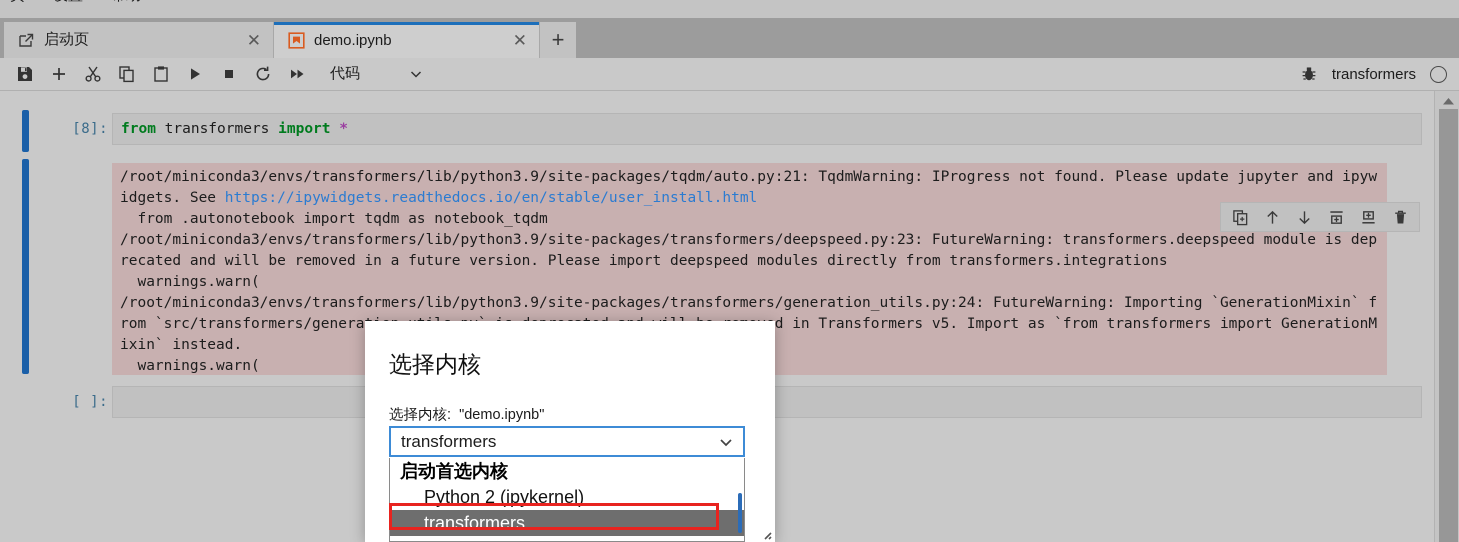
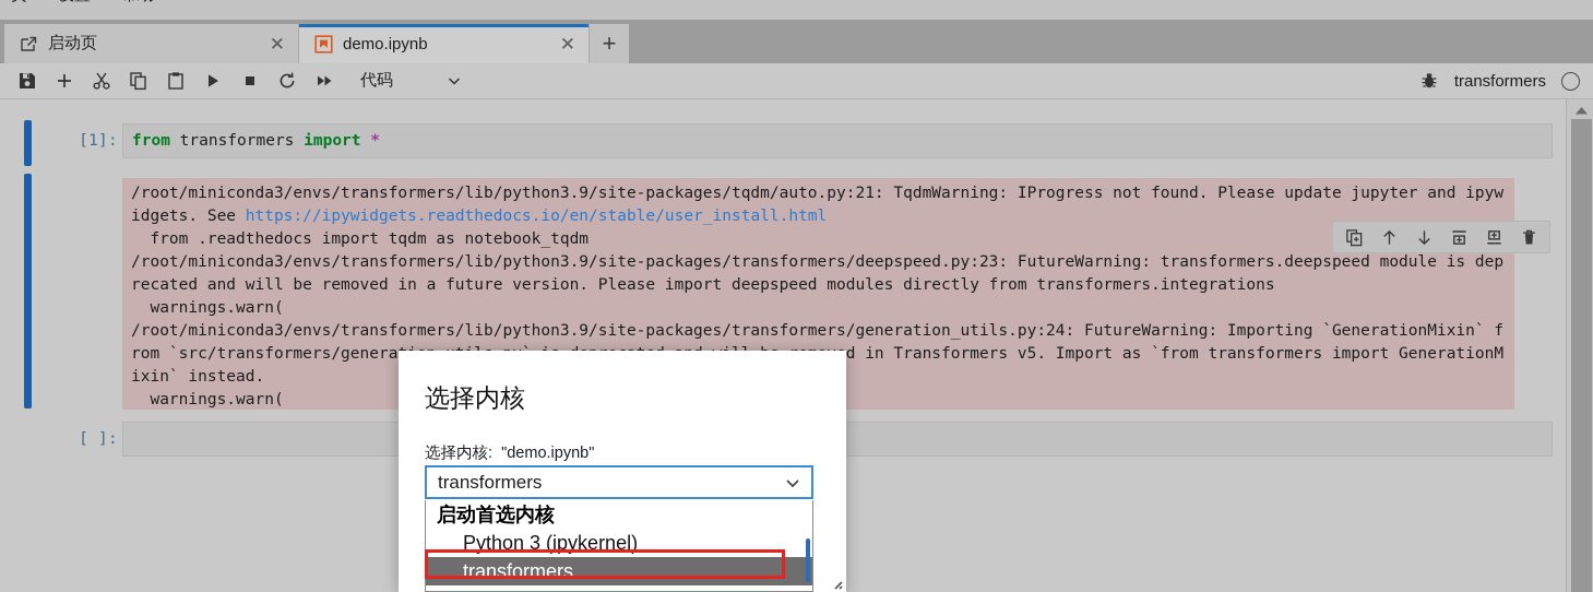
  启动页
  ✕
  demo.ipynb
  ✕
  +
  代码
  transformers
- [8]:
+ [1]:
  from transformers import *
- /root/miniconda3/envs/transformers/lib/python3.9/site-packages/tqdm/auto.py:21: TqdmWarning: IProgress not found. Please update jupyter and ipyw idgets. See https://ipywidgets.readthedocs.io/en/stable/user_install.html from .autonotebook import tqdm as notebook_tqdm /root/miniconda3/envs/transformers/lib/python3.9/site-packages/transformers/deepspeed.py:23: FutureWarning: transformers.deepspeed module is dep recated and will be removed in a future version. Please import deepspeed modules directly from transformers.integrations warnings.warn( /root/miniconda3/envs/transformers/lib/python3.9/site-packages/transformers/generation_utils.py:24: FutureWarning: Importing `GenerationMixin` f rom `src/transformers/generad in Transformers v5. Import as `from transformers import GenerationM ixin` instead. warnings.warn(
+ /root/miniconda3/envs/transformers/lib/python3.9/site-packages/tqdm/auto.py:21: TqdmWarning: IProgress not found. Please update jupyter and ipyw idgets. See https://ipywidgets.readthedocs.io/en/stable/user_install.html from .readthedocs import tqdm as notebook_tqdm /root/miniconda3/envs/transformers/lib/python3.9/site-packages/transformers/deepspeed.py:23: FutureWarning: transformers.deepspeed module is dep recated and will be removed in a future version. Please import deepspeed modules directly from transformers.integrations warnings.warn( /root/miniconda3/envs/transformers/lib/python3.9/site-packages/transformers/generation_utils.py:24: FutureWarning: Importing `GenerationMixin` f rom `src/transformers/generad in Transformers v5. Import as `from transformers import GenerationM ixin` instead. warnings.warn(
  [ ]:
  选择内核
  选择内核: "demo.ipynb"
  transformers
  启动首选内核
- Python 2 (ipykernel)
+ Python 3 (ipykernel)
  transformers
